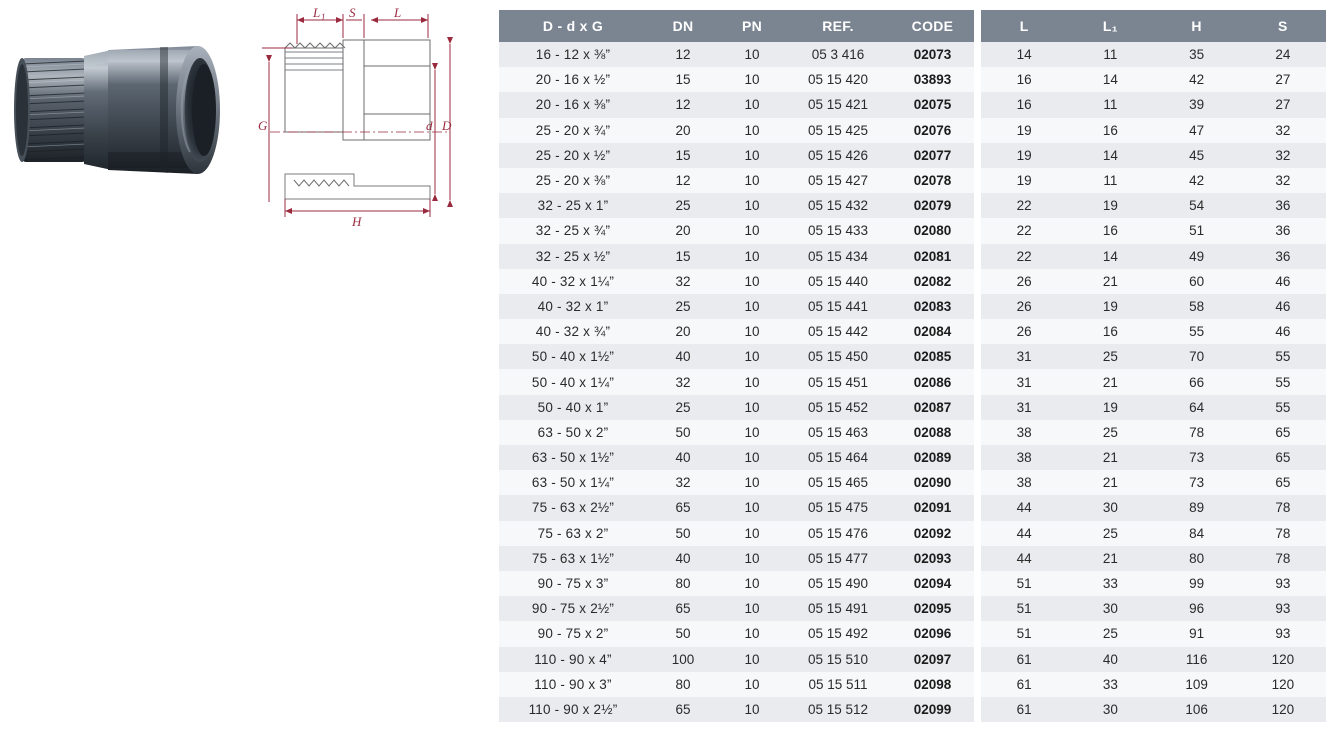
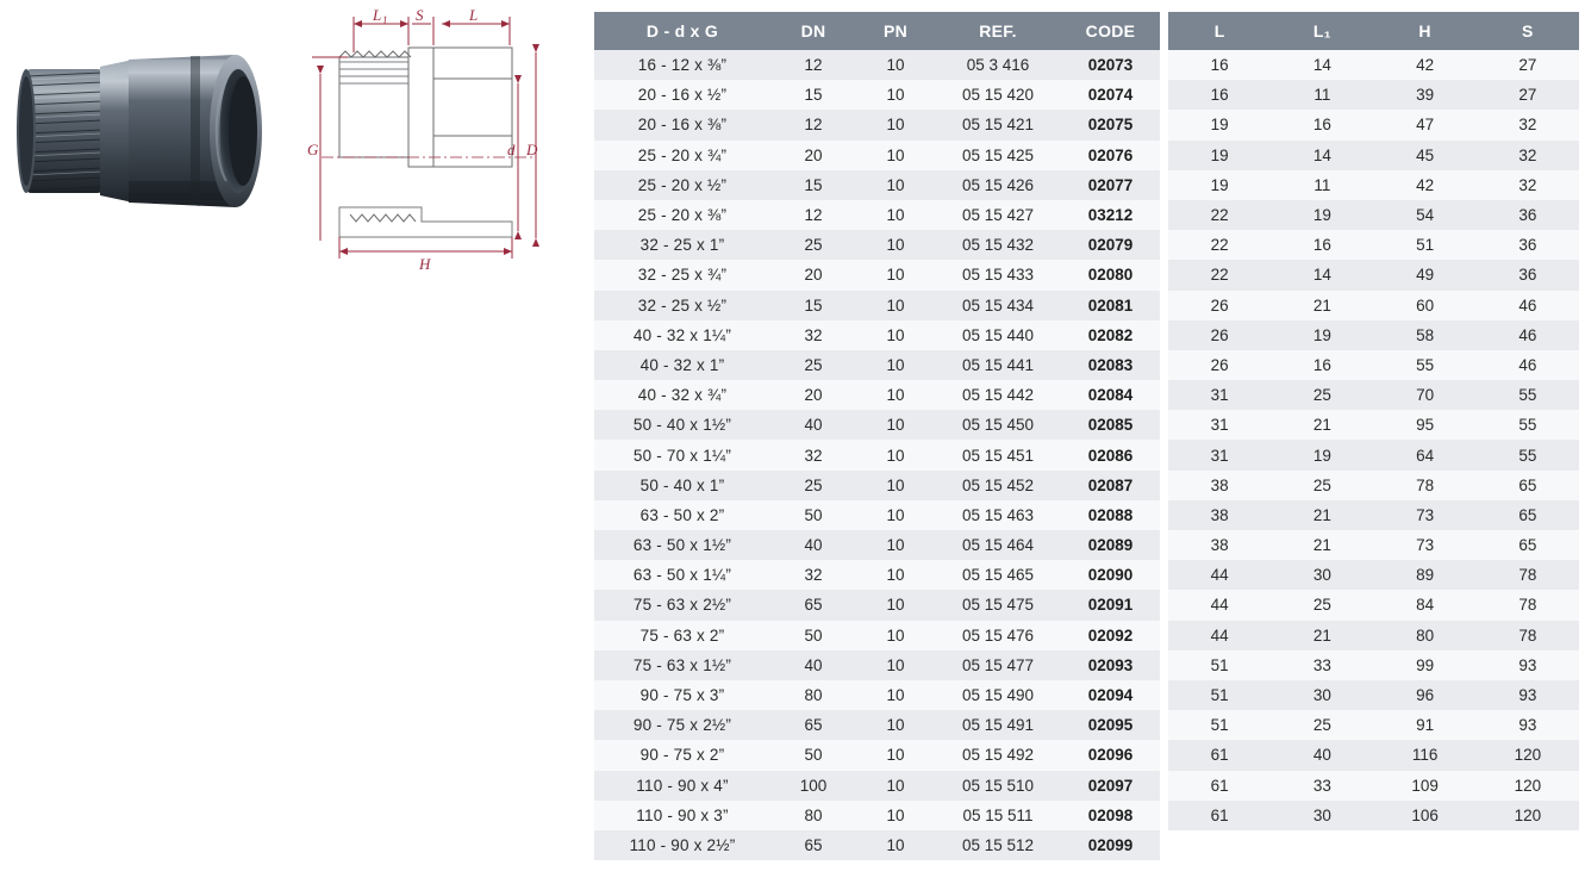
  L
  1
  S
  L
  G
  d
  D
  H
  D - d x G	DN	PN	REF.	CODE
  16 - 12 x ⅜”	12	10	05 3 416	02073
- 20 - 16 x ½”	15	10	05 15 420	03893
+ 20 - 16 x ½”	15	10	05 15 420	02074
  20 - 16 x ⅜”	12	10	05 15 421	02075
  25 - 20 x ¾”	20	10	05 15 425	02076
  25 - 20 x ½”	15	10	05 15 426	02077
- 25 - 20 x ⅜”	12	10	05 15 427	02078
+ 25 - 20 x ⅜”	12	10	05 15 427	03212
  32 - 25 x 1”	25	10	05 15 432	02079
  32 - 25 x ¾”	20	10	05 15 433	02080
  32 - 25 x ½”	15	10	05 15 434	02081
  40 - 32 x 1¼”	32	10	05 15 440	02082
  40 - 32 x 1”	25	10	05 15 441	02083
  40 - 32 x ¾”	20	10	05 15 442	02084
  50 - 40 x 1½”	40	10	05 15 450	02085
- 50 - 40 x 1¼”	32	10	05 15 451	02086
+ 50 - 70 x 1¼”	32	10	05 15 451	02086
  50 - 40 x 1”	25	10	05 15 452	02087
  63 - 50 x 2”	50	10	05 15 463	02088
  63 - 50 x 1½”	40	10	05 15 464	02089
  63 - 50 x 1¼”	32	10	05 15 465	02090
  75 - 63 x 2½”	65	10	05 15 475	02091
  75 - 63 x 2”	50	10	05 15 476	02092
  75 - 63 x 1½”	40	10	05 15 477	02093
  90 - 75 x 3”	80	10	05 15 490	02094
  90 - 75 x 2½”	65	10	05 15 491	02095
  90 - 75 x 2”	50	10	05 15 492	02096
  110 - 90 x 4”	100	10	05 15 510	02097
  110 - 90 x 3”	80	10	05 15 511	02098
  110 - 90 x 2½”	65	10	05 15 512	02099
  L	L₁	H	S
- 14	11	35	24
  16	14	42	27
  16	11	39	27
  19	16	47	32
  19	14	45	32
  19	11	42	32
  22	19	54	36
  22	16	51	36
  22	14	49	36
  26	21	60	46
  26	19	58	46
  26	16	55	46
  31	25	70	55
- 31	21	66	55
+ 31	21	95	55
  31	19	64	55
  38	25	78	65
  38	21	73	65
  38	21	73	65
  44	30	89	78
  44	25	84	78
  44	21	80	78
  51	33	99	93
  51	30	96	93
  51	25	91	93
  61	40	116	120
  61	33	109	120
  61	30	106	120
